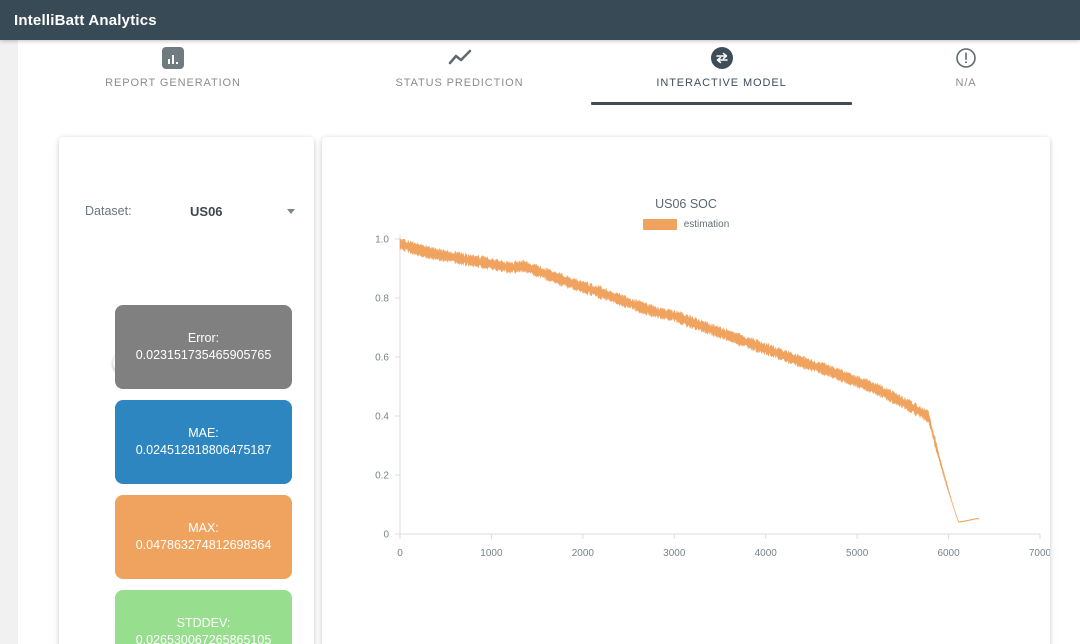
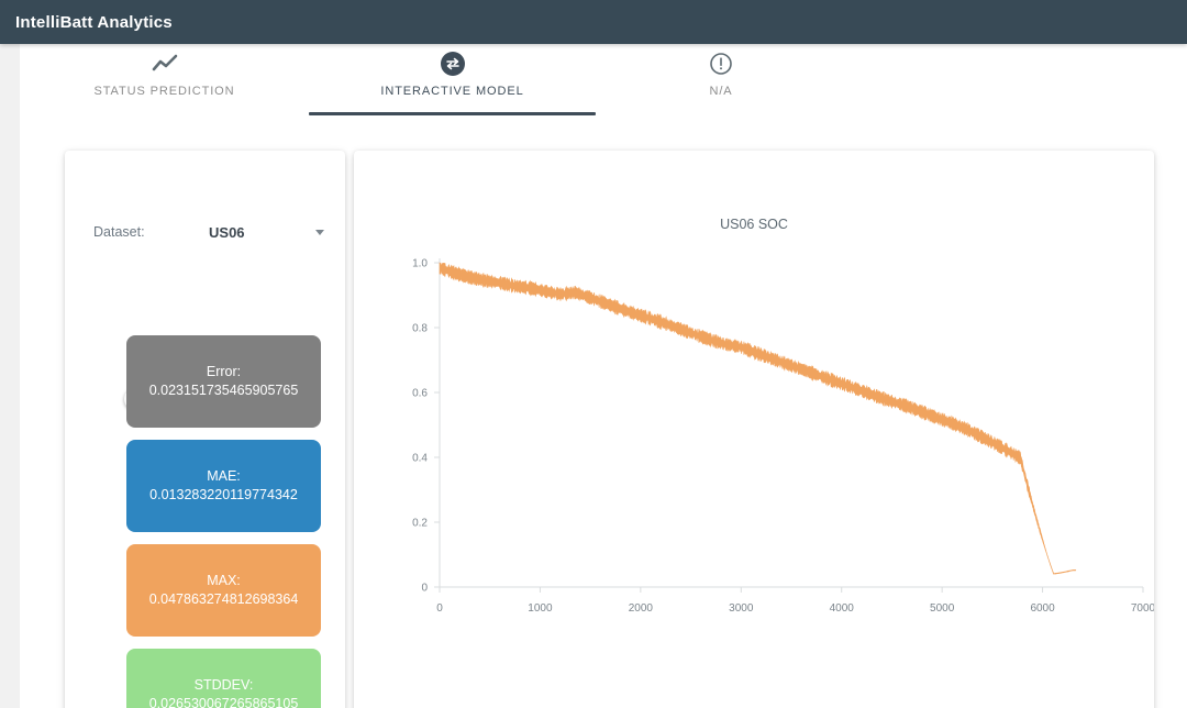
  IntelliBatt Analytics
- REPORT GENERATION
  STATUS PREDICTION
  INTERACTIVE MODEL
  N/A
  Dataset:
  US06
  Error:
  0.023151735465905765
  MAE:
- 0.024512818806475187
+ 0.013283220119774342
  MAX:
  0.047863274812698364
  STDDEV:
  0.026530067265865105
  US06 SOC
- estimation
  1.0
  0.8
  0.6
  0.4
  0.2
  0
  0
  1000
  2000
  3000
  4000
  5000
  6000
  7000
